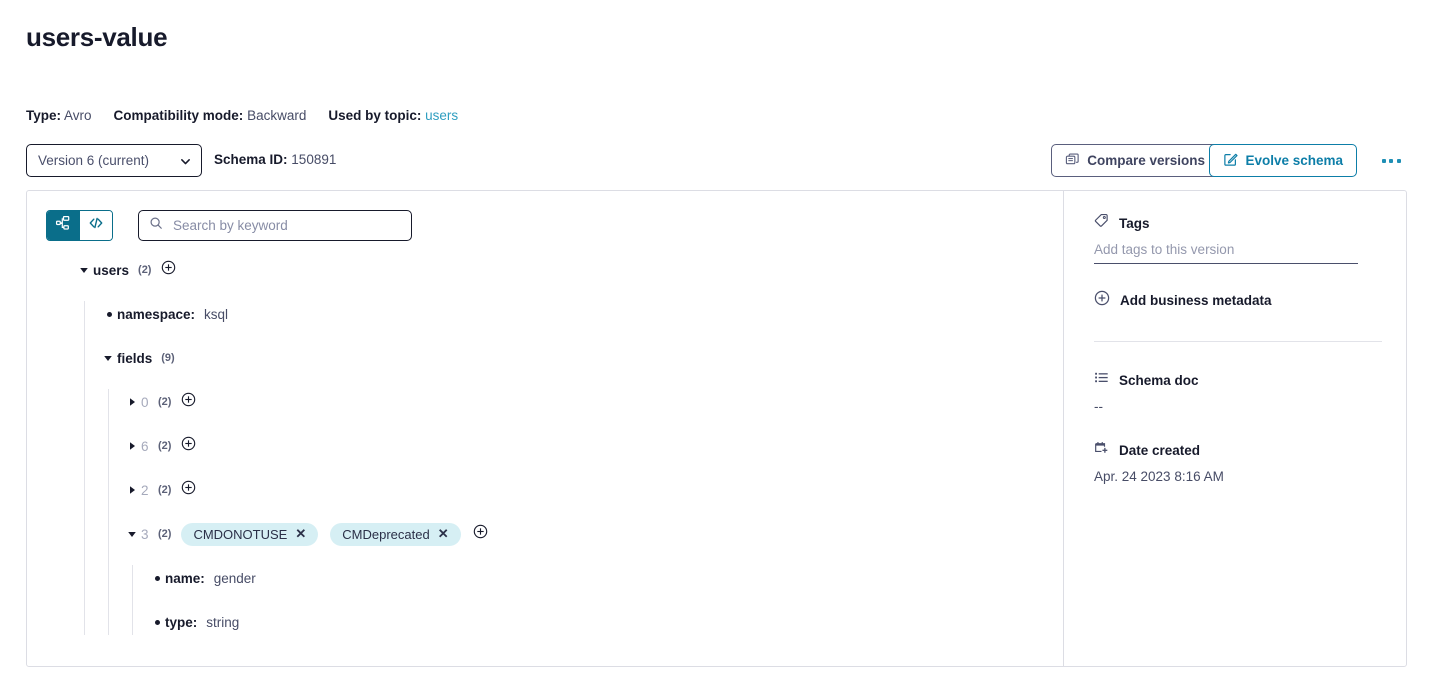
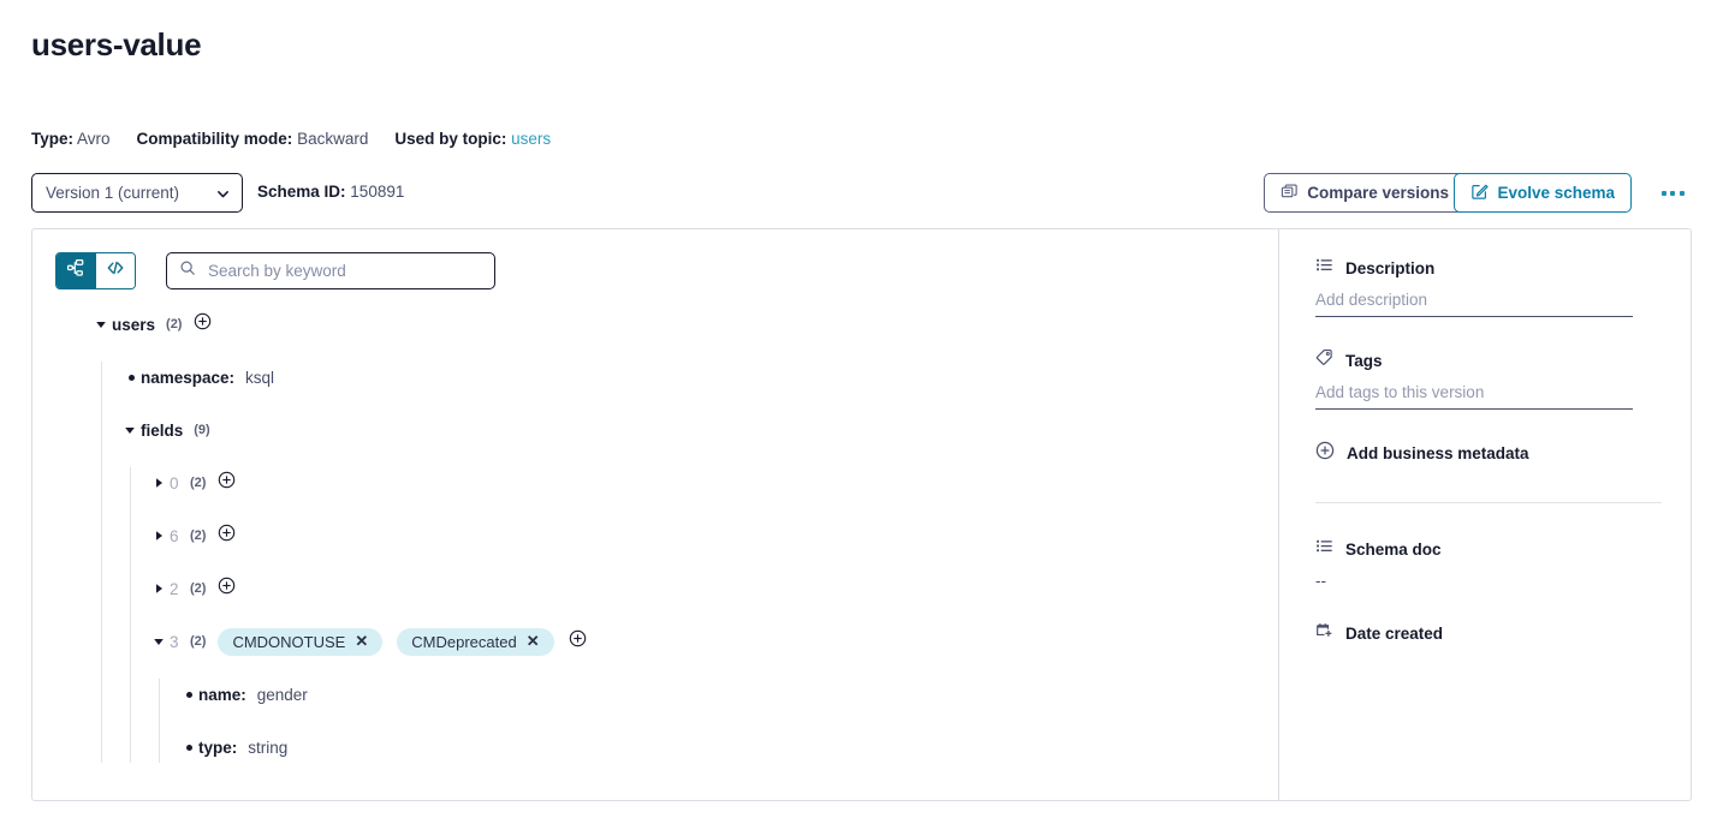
  users-value
  Type: Avro
  Compatibility mode: Backward
  Used by topic: users
- Version 6 (current)
+ Version 1 (current)
  Schema ID: 150891
  Compare versions
  Evolve schema
  Search by keyword
  users
  (2)
  namespace:
  ksql
  fields
  (9)
  0
  (2)
  6
  (2)
  2
  (2)
  3
  (2)
  CMDONOTUSE
  ✕
  CMDeprecated
  ✕
  name:
  gender
  type:
  string
+ Description
+ Add description
  Tags
  Add tags to this version
  Add business metadata
  Schema doc
  --
  Date created
- Apr. 24 2023 8:16 AM
